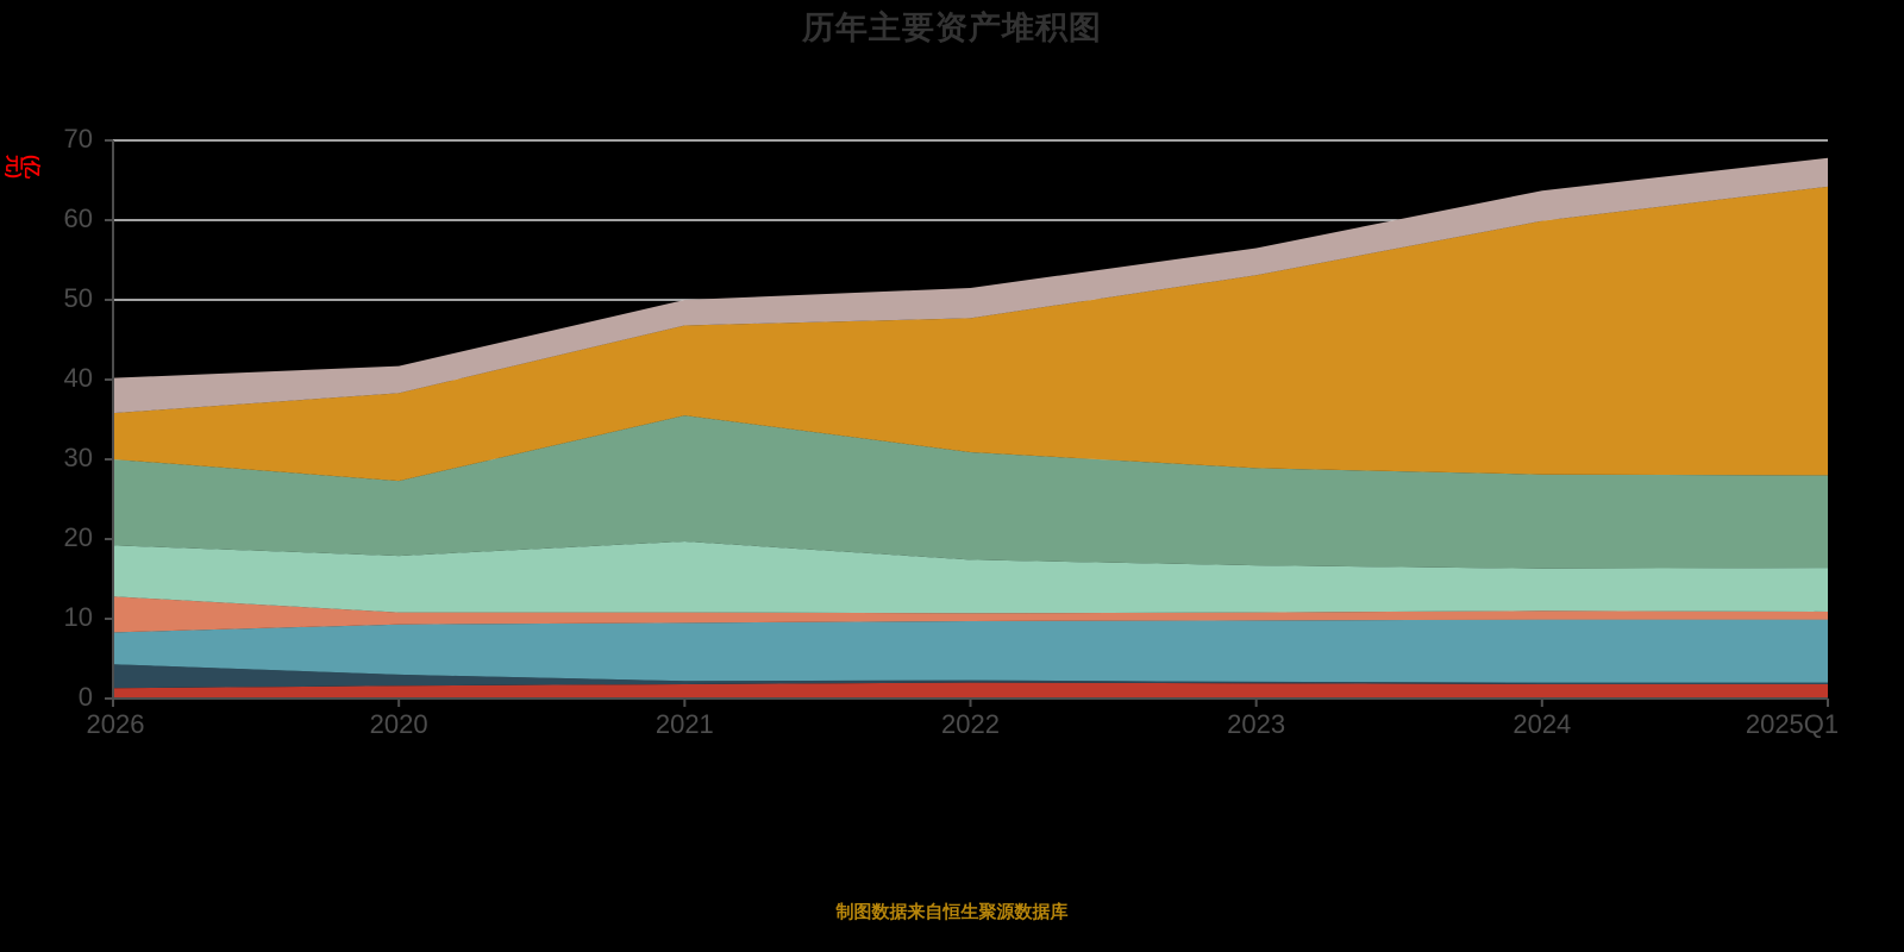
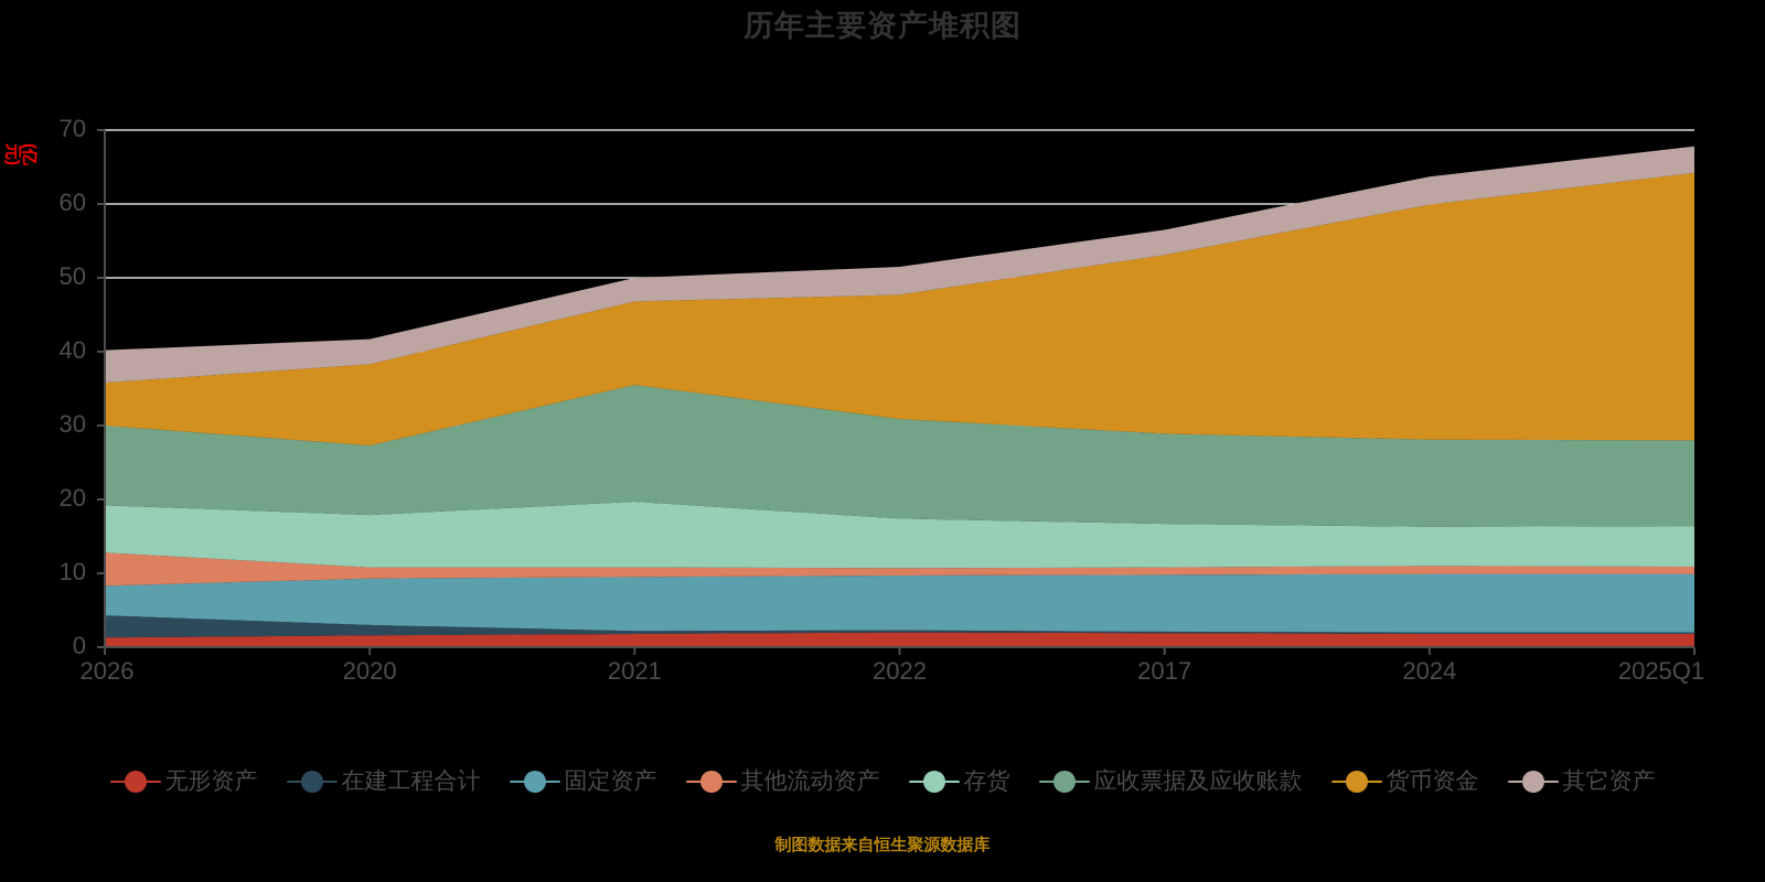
  历年主要资产堆积图
  0
  10
  20
  30
  40
  50
  60
  70
  2026
  2020
  2021
  2022
- 2023
+ 2017
  2024
  2025Q1
+ 无形资产
+ 在建工程合计
+ 固定资产
+ 其他流动资产
+ 存货
+ 应收票据及应收账款
+ 货币资金
+ 其它资产
  制图数据来自恒生聚源数据库
